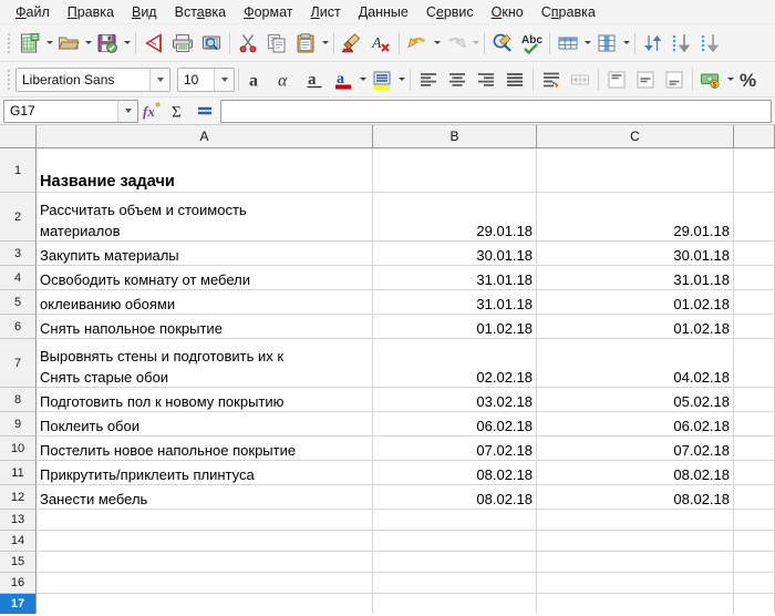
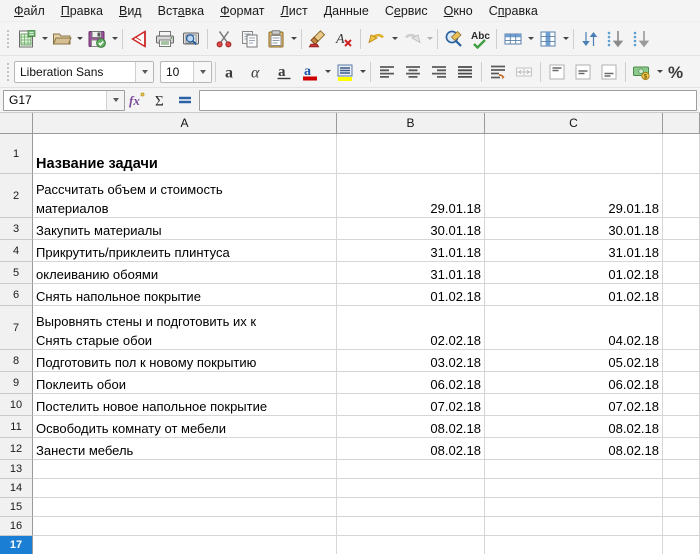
  Файл
  Правка
  Вид
  Вставка
  Формат
  Лист
  Данные
  Сервис
  Окно
  Справка
  A
  Abc
  Liberation Sans
  10
  a
  α
  a
  a
  %
  G17
  fx
  Σ
  A
  B
  C
  1
  2
  3
  4
  5
  6
  7
  8
  9
  10
  11
  12
  13
  14
  15
  16
  17
  Название задачи
  Рассчитать объем и стоимость
  материалов
  29.01.18
  29.01.18
  Закупить материалы
  30.01.18
  30.01.18
- Освободить комнату от мебели
+ Прикрутить/приклеить плинтуса
  31.01.18
  31.01.18
  оклеиванию обоями
  31.01.18
  01.02.18
  Снять напольное покрытие
  01.02.18
  01.02.18
  Выровнять стены и подготовить их к
  Снять старые обои
  02.02.18
  04.02.18
  Подготовить пол к новому покрытию
  03.02.18
  05.02.18
  Поклеить обои
  06.02.18
  06.02.18
  Постелить новое напольное покрытие
  07.02.18
  07.02.18
- Прикрутить/приклеить плинтуса
+ Освободить комнату от мебели
  08.02.18
  08.02.18
  Занести мебель
  08.02.18
  08.02.18
